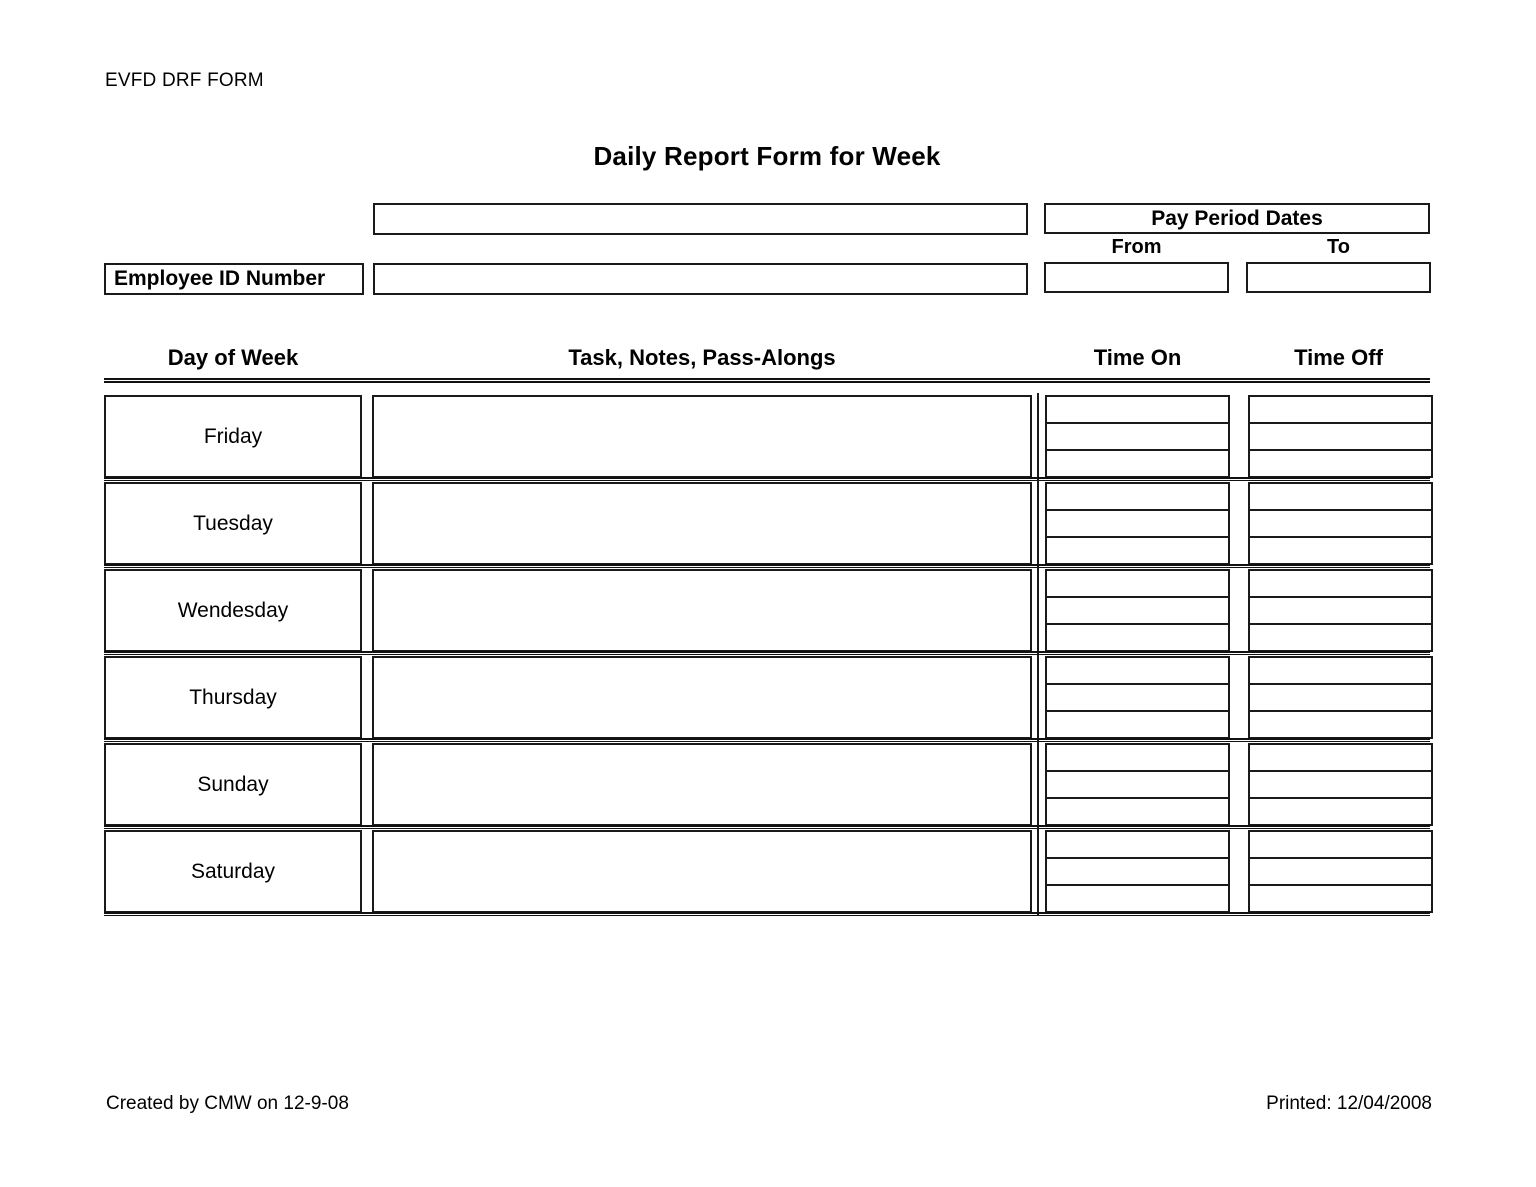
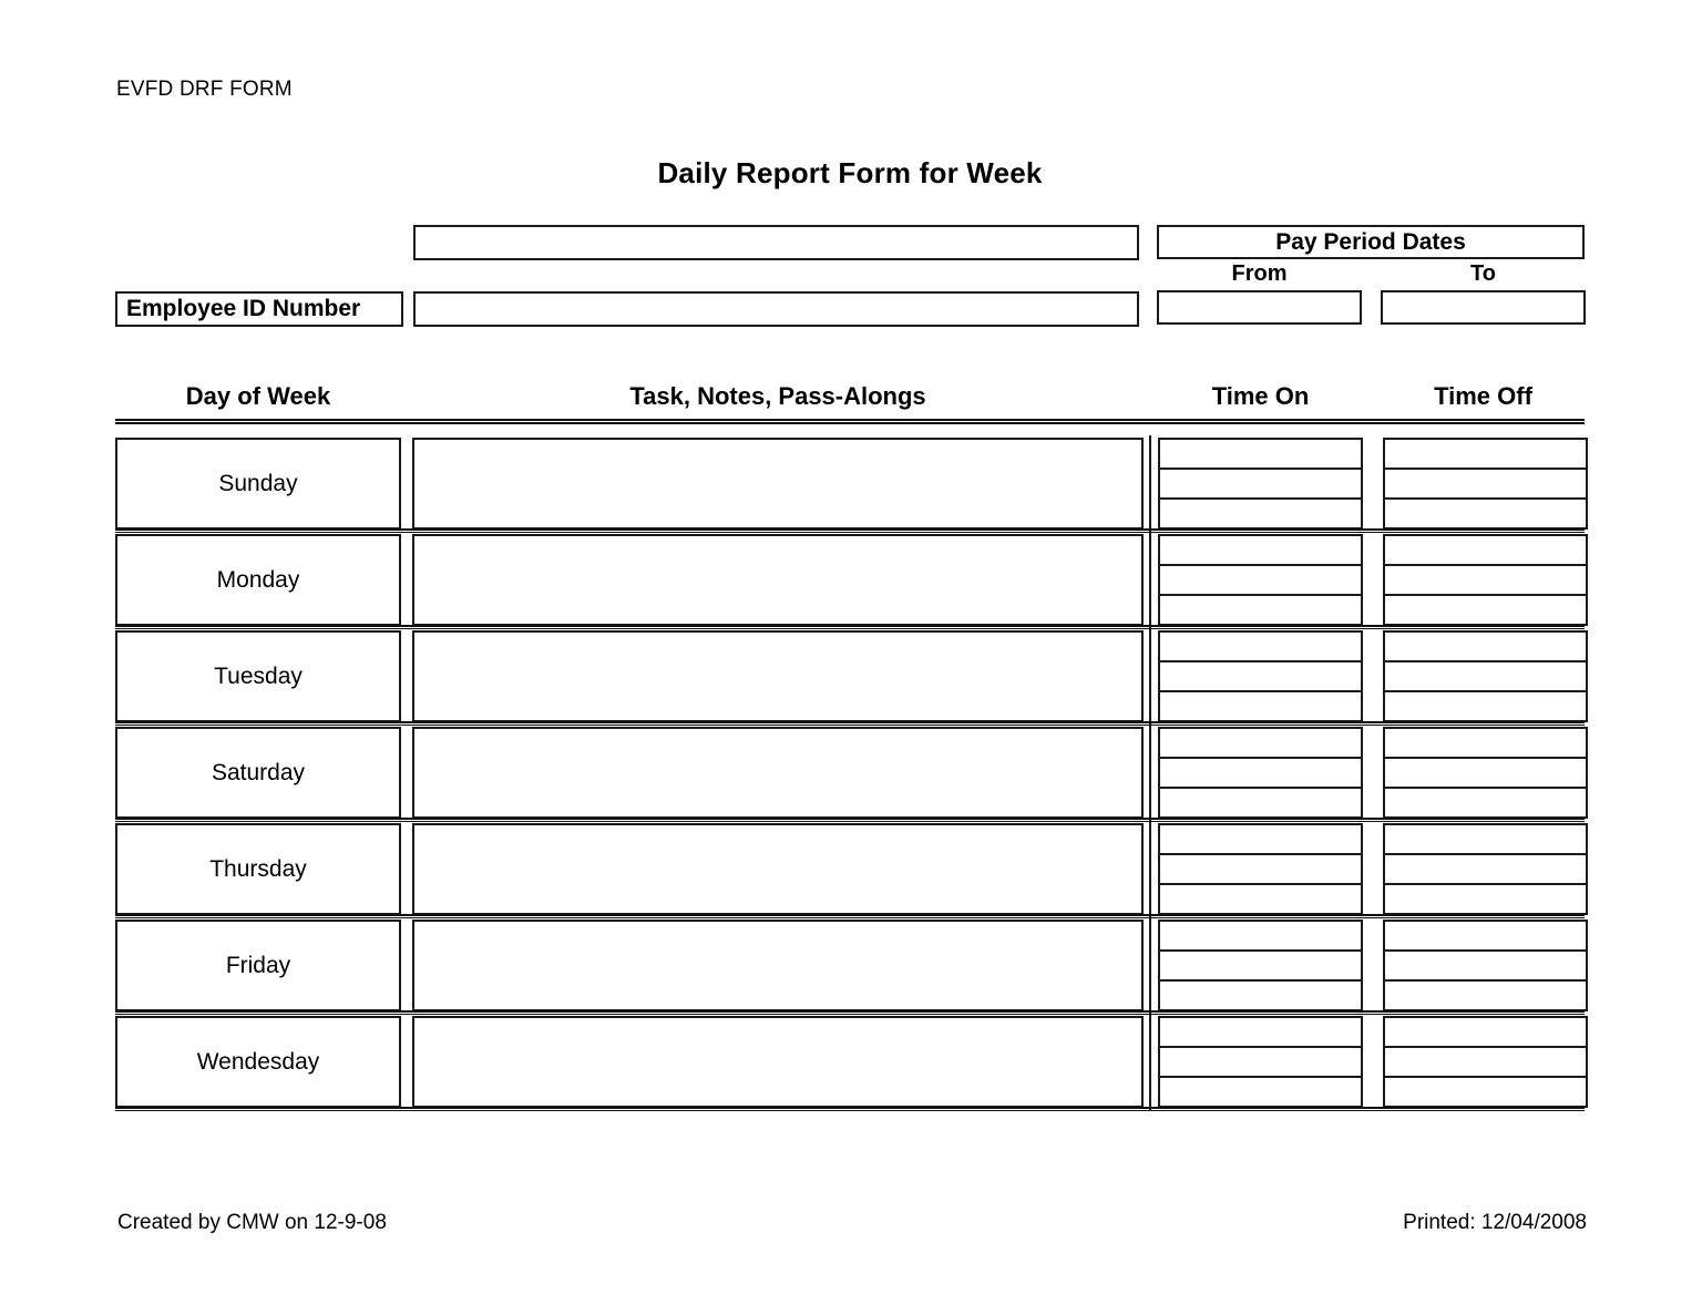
  EVFD DRF FORM
  Daily Report Form for Week
  Employee ID Number
  Pay Period Dates
  From
  To
  Day of Week
  Task, Notes, Pass-Alongs
  Time On
  Time Off
- Friday
+ Sunday
+ Monday
  Tuesday
- Wendesday
+ Saturday
  Thursday
- Sunday
+ Friday
- Saturday
+ Wendesday
  Created by CMW on 12-9-08
  Printed: 12/04/2008
